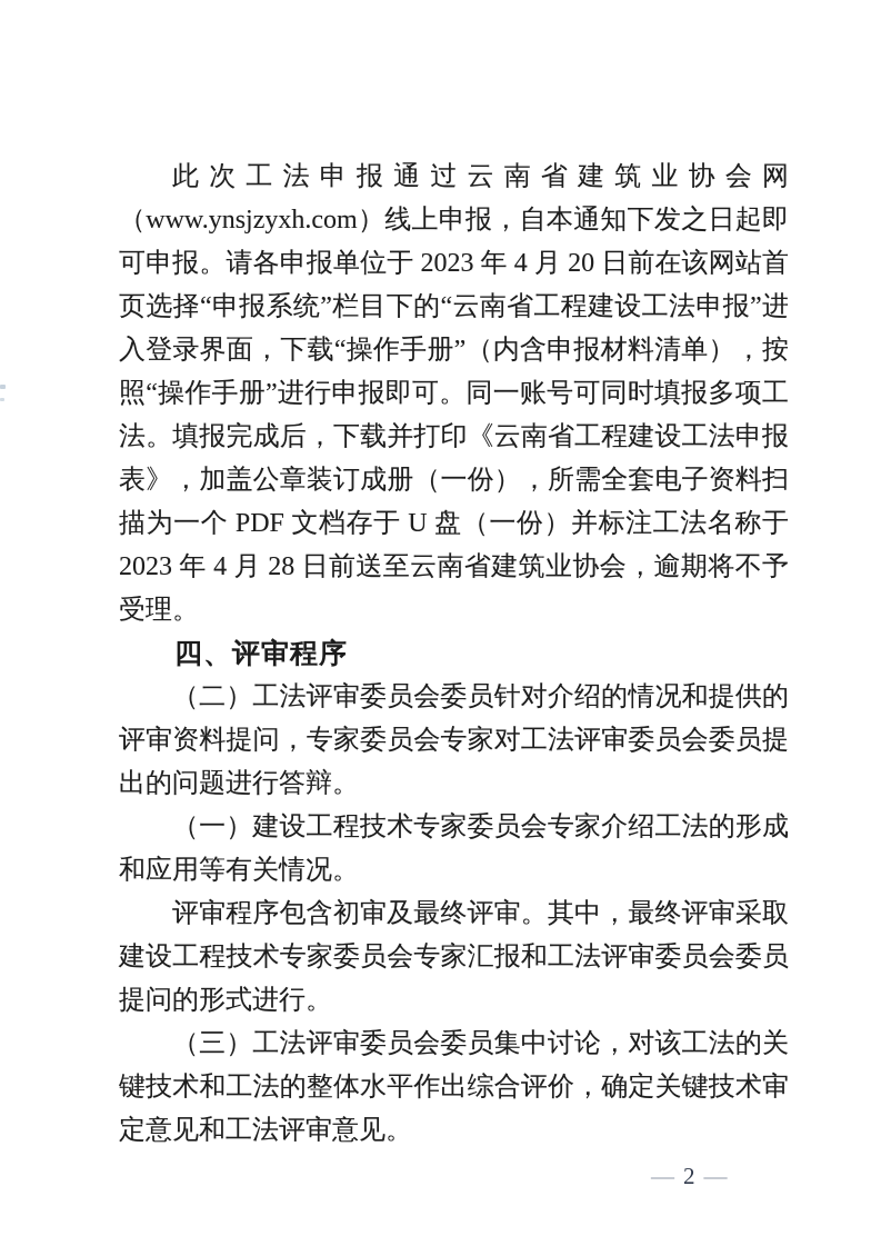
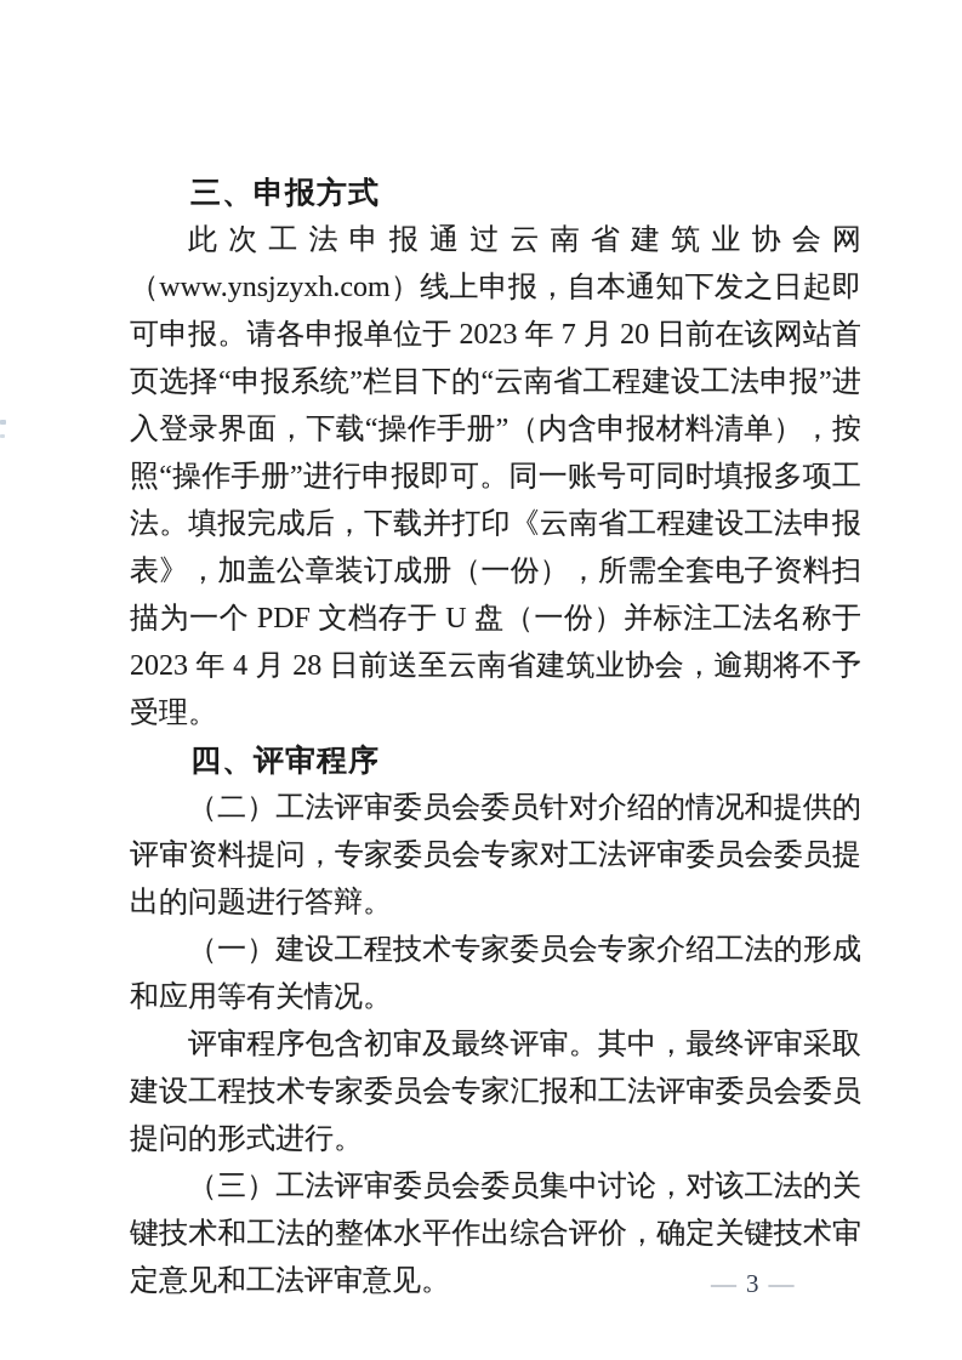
+ 三、申报方式
- 此次工法申报通过云南省建筑业协会网（www.ynsjzyxh.com）线上申报，自本通知下发之日起即可申报。请各申报单位于 2023 年 4 月 20 日前在该网站首页选择“申报系统”栏目下的“云南省工程建设工法申报”进入登录界面，下载“操作手册”（内含申报材料清单），按照“操作手册”进行申报即可。同一账号可同时填报多项工法。填报完成后，下载并打印《云南省工程建设工法申报表》，加盖公章装订成册（一份），所需全套电子资料扫描为一个 PDF 文档存于 U 盘（一份）并标注工法名称于 2023 年 4 月 28 日前送至云南省建筑业协会，逾期将不予受理。
+ 此次工法申报通过云南省建筑业协会网（www.ynsjzyxh.com）线上申报，自本通知下发之日起即可申报。请各申报单位于 2023 年 7 月 20 日前在该网站首页选择“申报系统”栏目下的“云南省工程建设工法申报”进入登录界面，下载“操作手册”（内含申报材料清单），按照“操作手册”进行申报即可。同一账号可同时填报多项工法。填报完成后，下载并打印《云南省工程建设工法申报表》，加盖公章装订成册（一份），所需全套电子资料扫描为一个 PDF 文档存于 U 盘（一份）并标注工法名称于 2023 年 4 月 28 日前送至云南省建筑业协会，逾期将不予受理。
  四、评审程序
  （二）工法评审委员会委员针对介绍的情况和提供的评审资料提问，专家委员会专家对工法评审委员会委员提出的问题进行答辩。
  （一）建设工程技术专家委员会专家介绍工法的形成和应用等有关情况。
  评审程序包含初审及最终评审。其中，最终评审采取建设工程技术专家委员会专家汇报和工法评审委员会委员提问的形式进行。
  （三）工法评审委员会委员集中讨论，对该工法的关键技术和工法的整体水平作出综合评价，确定关键技术审定意见和工法评审意见。
  —
- 2
+ 3
  —
